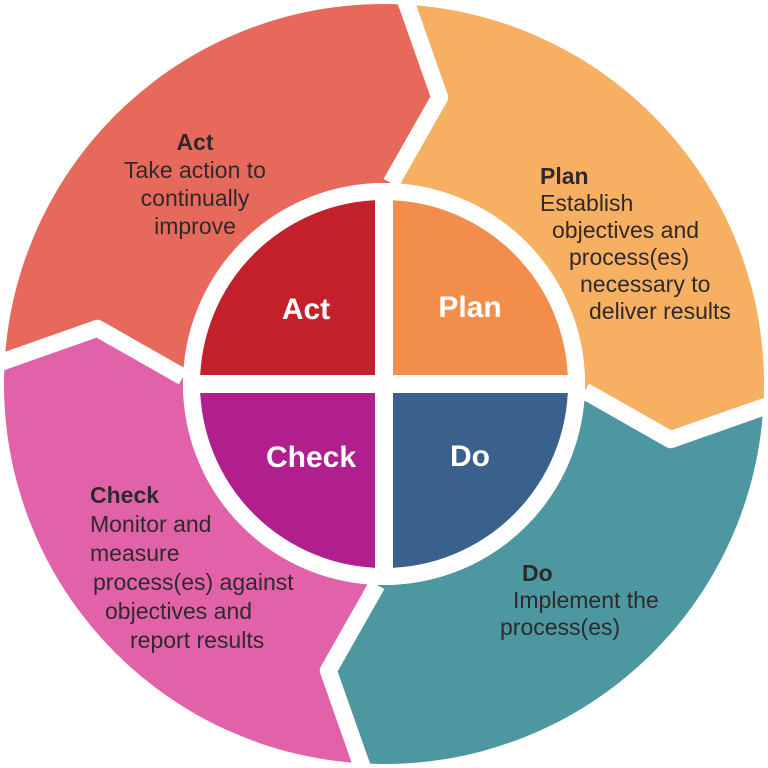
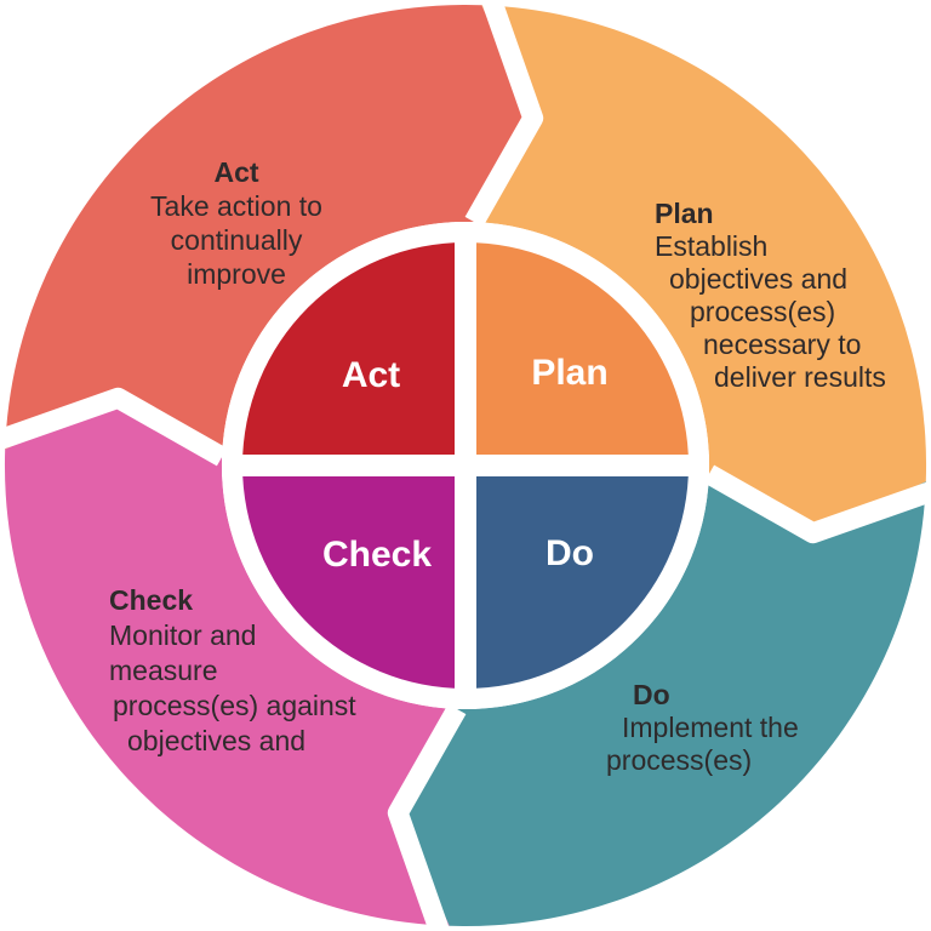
  Act
  Take action to
  continually
  improve
  Plan
  Establish
  objectives and
  process(es)
  necessary to
  deliver results
  Check
  Monitor and
  measure
  process(es) against
  objectives and
- report results
  Do
  Implement the
  process(es)
  Act
  Plan
  Check
  Do
